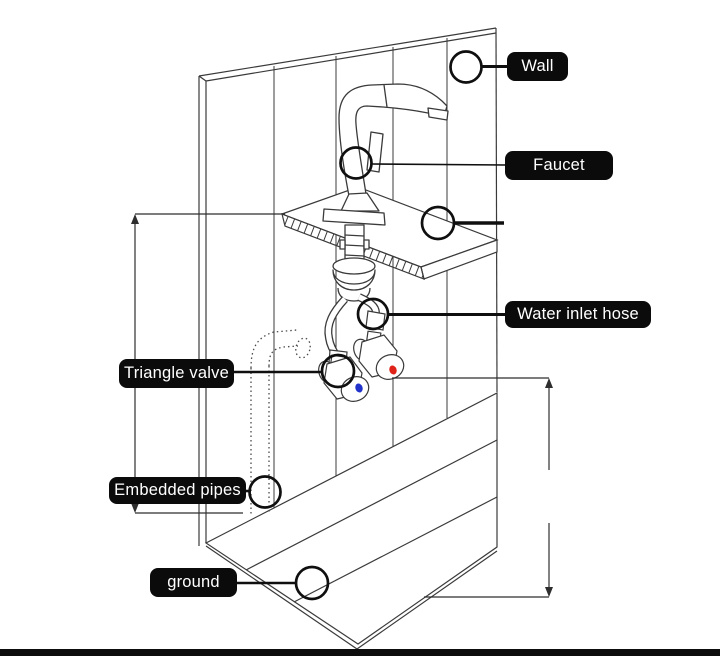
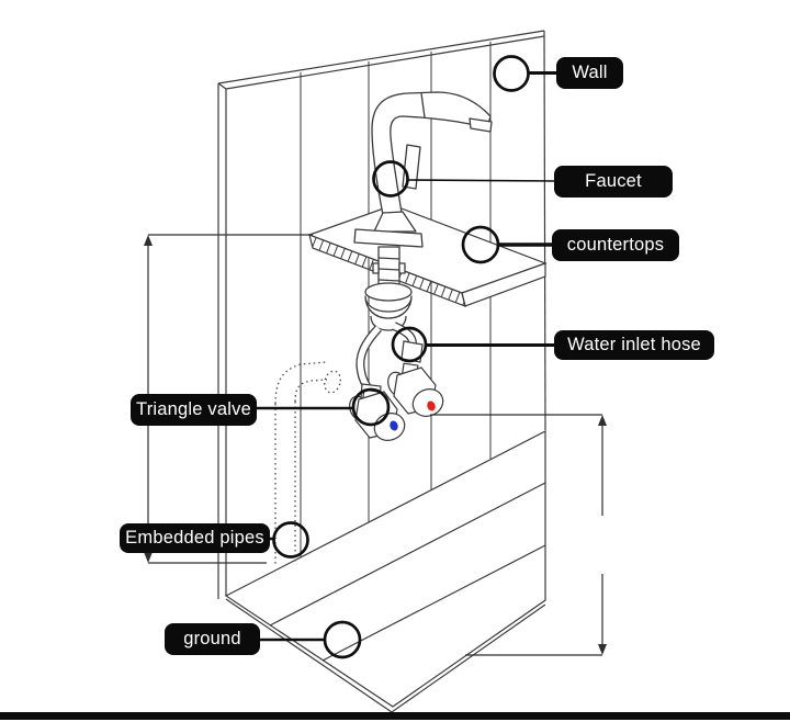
  Wall
  Faucet
+ countertops
  Water inlet hose
  Triangle valve
  Embedded pipes
  ground
